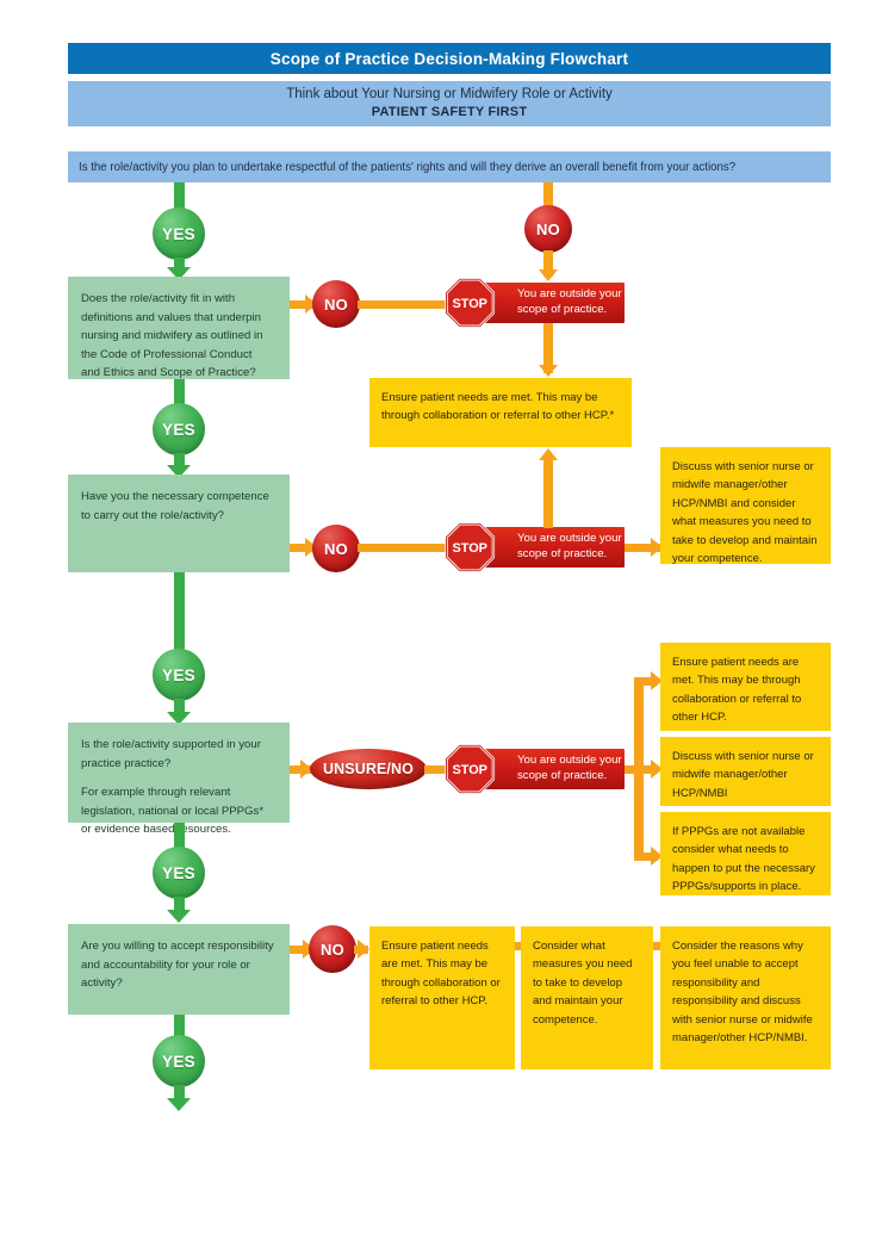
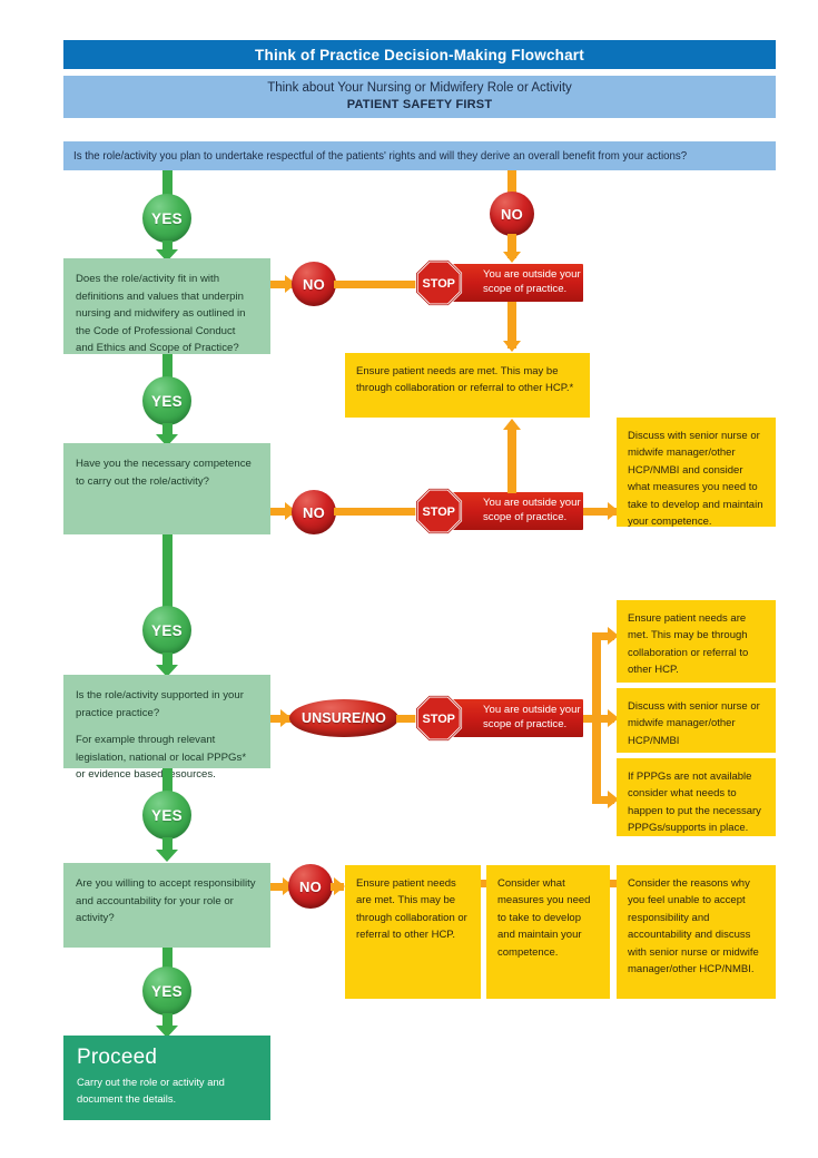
- Scope of Practice Decision-Making Flowchart
+ Think of Practice Decision-Making Flowchart
  Think about Your Nursing or Midwifery Role or Activity
  PATIENT SAFETY FIRST
  Is the role/activity you plan to undertake respectful of the patients' rights and will they derive an overall benefit from your actions?
  YES
  NO
  Does the role/activity fit in with definitions and values that underpin nursing and midwifery as outlined in the Code of Professional Conduct and Ethics and Scope of Practice?
  NO
  STOP
  You are outside your scope of practice.
  Ensure patient needs are met. This may be through collaboration or referral to other HCP.*
  YES
  Have you the necessary competence to carry out the role/activity?
  NO
  STOP
  You are outside your scope of practice.
  Discuss with senior nurse or midwife manager/other HCP/NMBI and consider what measures you need to take to develop and maintain your competence.
  YES
  Is the role/activity supported in your practice practice?
  For example through relevant legislation, national or local PPPGs* or evidence basedsources.
  UNSURE/NO
  STOP
  You are outside your scope of practice.
  Ensure patient needs are met. This may be through collaboration or referral to other HCP.
  Discuss with senior nurse or midwife manager/other HCP/NMBI
  If PPPGs are not available consider what needs to happen to put the necessary PPPGs/supports in place.
  YES
  Are you willing to accept responsibility and accountability for your role or activity?
  NO
  Ensure patient needs are met. This may be through collaboration or referral to other HCP.
  Consider what measures you need to take to develop and maintain your competence.
- Consider the reasons why you feel unable to accept responsibility and responsibility and discuss with senior nurse or midwife manager/other HCP/NMBI.
+ Consider the reasons why you feel unable to accept responsibility and accountability and discuss with senior nurse or midwife manager/other HCP/NMBI.
  YES
+ Proceed
+ Carry out the role or activity and document the details.
